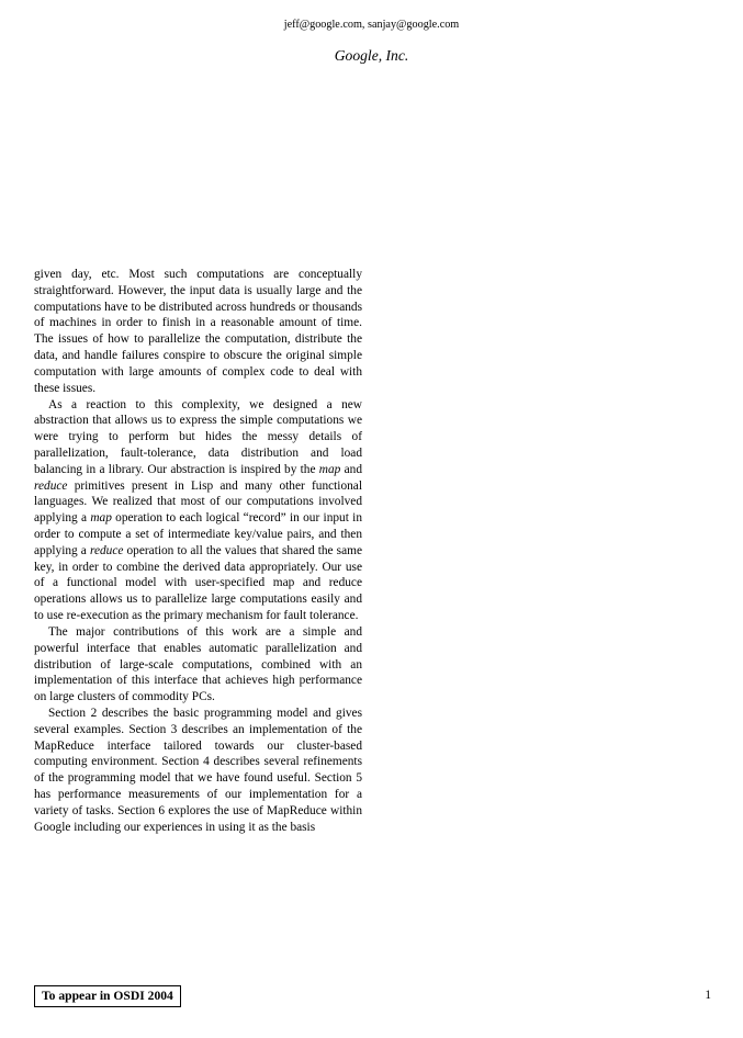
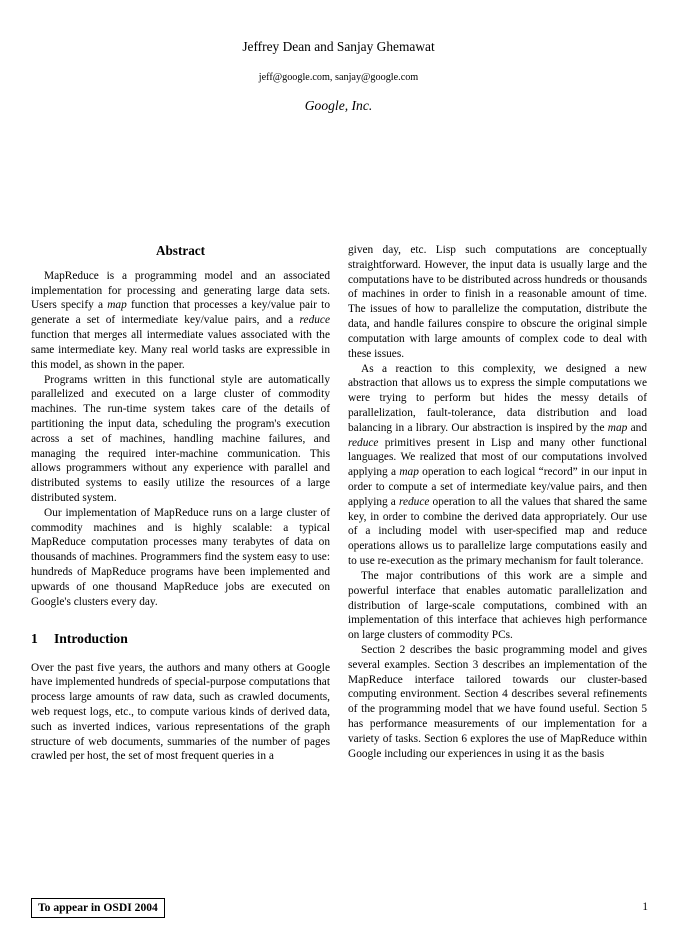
+ Jeffrey Dean and Sanjay Ghemawat
  jeff@google.com, sanjay@google.com
  Google, Inc.
+ Abstract
+ MapReduce is a programming model and an associated implementation for processing and generating large data sets. Users specify a map function that processes a key/value pair to generate a set of intermediate key/value pairs, and a reduce function that merges all intermediate values associated with the same intermediate key. Many real world tasks are expressible in this model, as shown in the paper.
+ Programs written in this functional style are automatically parallelized and executed on a large cluster of commodity machines. The run-time system takes care of the details of partitioning the input data, scheduling the program's execution across a set of machines, handling machine failures, and managing the required inter-machine communication. This allows programmers without any experience with parallel and distributed systems to easily utilize the resources of a large distributed system.
+ Our implementation of MapReduce runs on a large cluster of commodity machines and is highly scalable: a typical MapReduce computation processes many terabytes of data on thousands of machines. Programmers find the system easy to use: hundreds of MapReduce programs have been implemented and upwards of one thousand MapReduce jobs are executed on Google's clusters every day.
+ 1 Introduction
+ Over the past five years, the authors and many others at Google have implemented hundreds of special-purpose computations that process large amounts of raw data, such as crawled documents, web request logs, etc., to compute various kinds of derived data, such as inverted indices, various representations of the graph structure of web documents, summaries of the number of pages crawled per host, the set of most frequent queries in a
- given day, etc. Most such computations are conceptually straightforward. However, the input data is usually large and the computations have to be distributed across hundreds or thousands of machines in order to finish in a reasonable amount of time. The issues of how to parallelize the computation, distribute the data, and handle failures conspire to obscure the original simple computation with large amounts of complex code to deal with these issues.
+ given day, etc. Lisp such computations are conceptually straightforward. However, the input data is usually large and the computations have to be distributed across hundreds or thousands of machines in order to finish in a reasonable amount of time. The issues of how to parallelize the computation, distribute the data, and handle failures conspire to obscure the original simple computation with large amounts of complex code to deal with these issues.
- As a reaction to this complexity, we designed a new abstraction that allows us to express the simple computations we were trying to perform but hides the messy details of parallelization, fault-tolerance, data distribution and load balancing in a library. Our abstraction is inspired by the map and reduce primitives present in Lisp and many other functional languages. We realized that most of our computations involved applying a map operation to each logical “record” in our input in order to compute a set of intermediate key/value pairs, and then applying a reduce operation to all the values that shared the same key, in order to combine the derived data appropriately. Our use of a functional model with user-specified map and reduce operations allows us to parallelize large computations easily and to use re-execution as the primary mechanism for fault tolerance.
+ As a reaction to this complexity, we designed a new abstraction that allows us to express the simple computations we were trying to perform but hides the messy details of parallelization, fault-tolerance, data distribution and load balancing in a library. Our abstraction is inspired by the map and reduce primitives present in Lisp and many other functional languages. We realized that most of our computations involved applying a map operation to each logical “record” in our input in order to compute a set of intermediate key/value pairs, and then applying a reduce operation to all the values that shared the same key, in order to combine the derived data appropriately. Our use of a including model with user-specified map and reduce operations allows us to parallelize large computations easily and to use re-execution as the primary mechanism for fault tolerance.
  The major contributions of this work are a simple and powerful interface that enables automatic parallelization and distribution of large-scale computations, combined with an implementation of this interface that achieves high performance on large clusters of commodity PCs.
  Section 2 describes the basic programming model and gives several examples. Section 3 describes an implementation of the MapReduce interface tailored towards our cluster-based computing environment. Section 4 describes several refinements of the programming model that we have found useful. Section 5 has performance measurements of our implementation for a variety of tasks. Section 6 explores the use of MapReduce within Google including our experiences in using it as the basis
  To appear in OSDI 2004
  1
